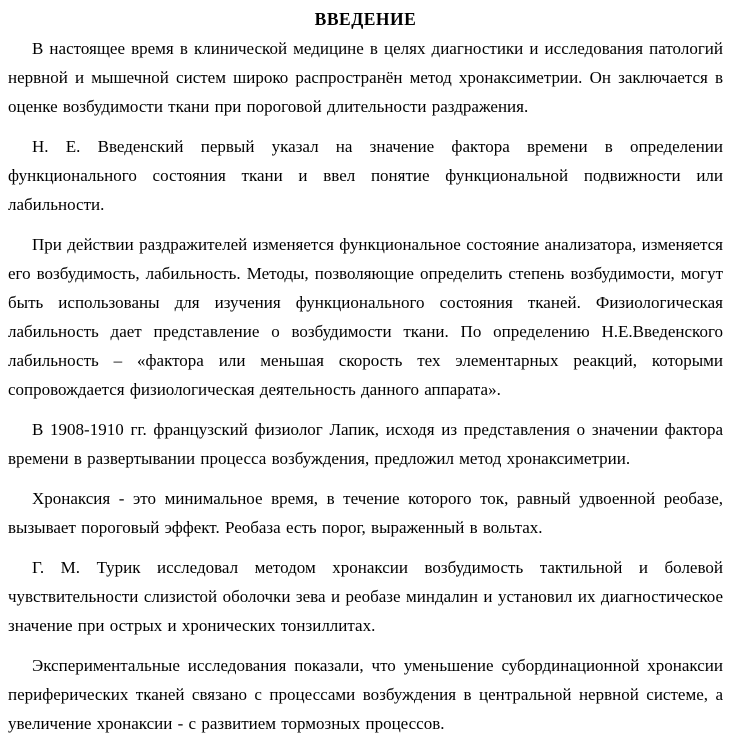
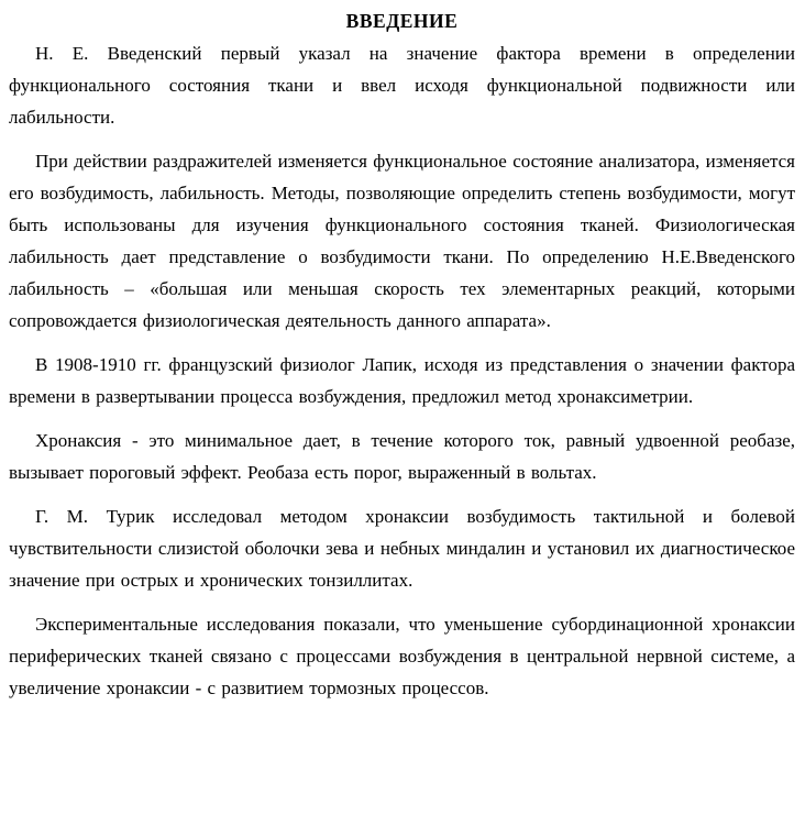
  ВВЕДЕНИЕ
- В настоящее время в клинической медицине в целях диагностики и исследования патологий нервной и мышечной систем широко распространён метод хронаксиметрии. Он заключается в оценке возбудимости ткани при пороговой длительности раздражения.
- Н. Е. Введенский первый указал на значение фактора времени в определении функционального состояния ткани и ввел понятие функциональной подвижности или лабильности.
+ Н. Е. Введенский первый указал на значение фактора времени в определении функционального состояния ткани и ввел исходя функциональной подвижности или лабильности.
- При действии раздражителей изменяется функциональное состояние анализатора, изменяется его возбудимость, лабильность. Методы, позволяющие определить степень возбудимости, могут быть использованы для изучения функционального состояния тканей. Физиологическая лабильность дает представление о возбудимости ткани. По определению Н.Е.Введенского лабильность – «фактора или меньшая скорость тех элементарных реакций, которыми сопровождается физиологическая деятельность данного аппарата».
+ При действии раздражителей изменяется функциональное состояние анализатора, изменяется его возбудимость, лабильность. Методы, позволяющие определить степень возбудимости, могут быть использованы для изучения функционального состояния тканей. Физиологическая лабильность дает представление о возбудимости ткани. По определению Н.Е.Введенского лабильность – «большая или меньшая скорость тех элементарных реакций, которыми сопровождается физиологическая деятельность данного аппарата».
  В 1908-1910 гг. французский физиолог Лапик, исходя из представления о значении фактора времени в развертывании процесса возбуждения, предложил метод хронаксиметрии.
- Хронаксия - это минимальное время, в течение которого ток, равный удвоенной реобазе, вызывает пороговый эффект. Реобаза есть порог, выраженный в вольтах.
+ Хронаксия - это минимальное дает, в течение которого ток, равный удвоенной реобазе, вызывает пороговый эффект. Реобаза есть порог, выраженный в вольтах.
- Г. М. Турик исследовал методом хронаксии возбудимость тактильной и болевой чувствительности слизистой оболочки зева и реобазе миндалин и установил их диагностическое значение при острых и хронических тонзиллитах.
+ Г. М. Турик исследовал методом хронаксии возбудимость тактильной и болевой чувствительности слизистой оболочки зева и небных миндалин и установил их диагностическое значение при острых и хронических тонзиллитах.
  Экспериментальные исследования показали, что уменьшение субординационной хронаксии периферических тканей связано с процессами возбуждения в центральной нервной системе, а увеличение хронаксии - с развитием тормозных процессов.
